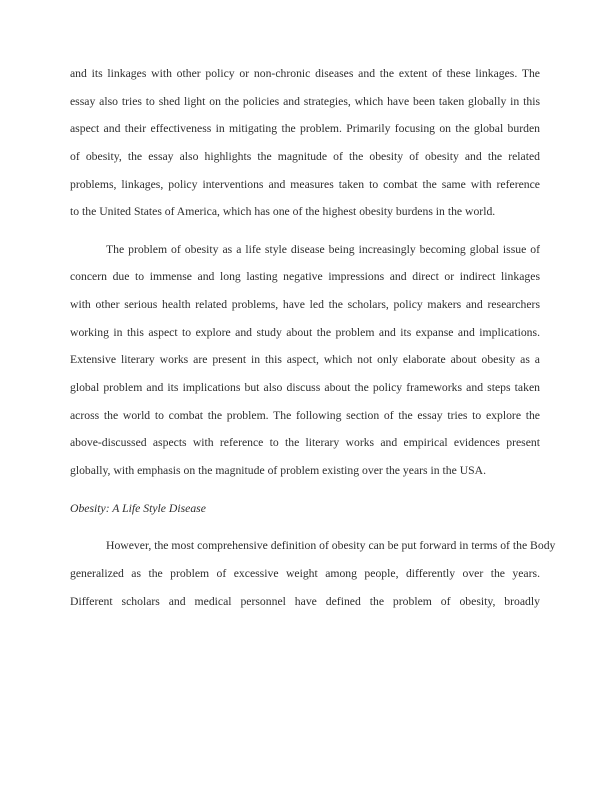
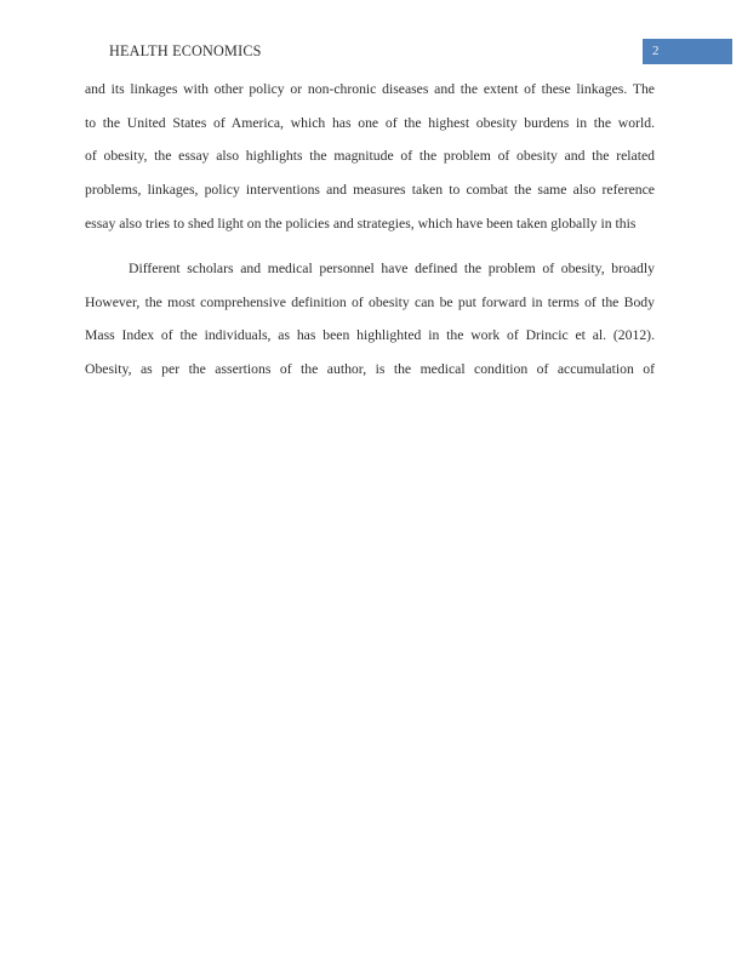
+ HEALTH ECONOMICS
+ 2
  and its linkages with other policy or non-chronic diseases and the extent of these linkages. The
- essay also tries to shed light on the policies and strategies, which have been taken globally in this
+ to the United States of America, which has one of the highest obesity burdens in the world.
- aspect and their effectiveness in mitigating the problem. Primarily focusing on the global burden
- of obesity, the essay also highlights the magnitude of the obesity of obesity and the related
+ of obesity, the essay also highlights the magnitude of the problem of obesity and the related
- problems, linkages, policy interventions and measures taken to combat the same with reference
+ problems, linkages, policy interventions and measures taken to combat the same also reference
- to the United States of America, which has one of the highest obesity burdens in the world.
+ essay also tries to shed light on the policies and strategies, which have been taken globally in this
- The problem of obesity as a life style disease being increasingly becoming global issue of
- concern due to immense and long lasting negative impressions and direct or indirect linkages
- with other serious health related problems, have led the scholars, policy makers and researchers
- working in this aspect to explore and study about the problem and its expanse and implications.
- Extensive literary works are present in this aspect, which not only elaborate about obesity as a
- global problem and its implications but also discuss about the policy frameworks and steps taken
- across the world to combat the problem. The following section of the essay tries to explore the
- above-discussed aspects with reference to the literary works and empirical evidences present
- globally, with emphasis on the magnitude of problem existing over the years in the USA.
- Obesity: A Life Style Disease
- However, the most comprehensive definition of obesity can be put forward in terms of the Body
+ Different scholars and medical personnel have defined the problem of obesity, broadly
- generalized as the problem of excessive weight among people, differently over the years.
- Different scholars and medical personnel have defined the problem of obesity, broadly
+ However, the most comprehensive definition of obesity can be put forward in terms of the Body
+ Mass Index of the individuals, as has been highlighted in the work of Drincic et al. (2012).
+ Obesity, as per the assertions of the author, is the medical condition of accumulation of
